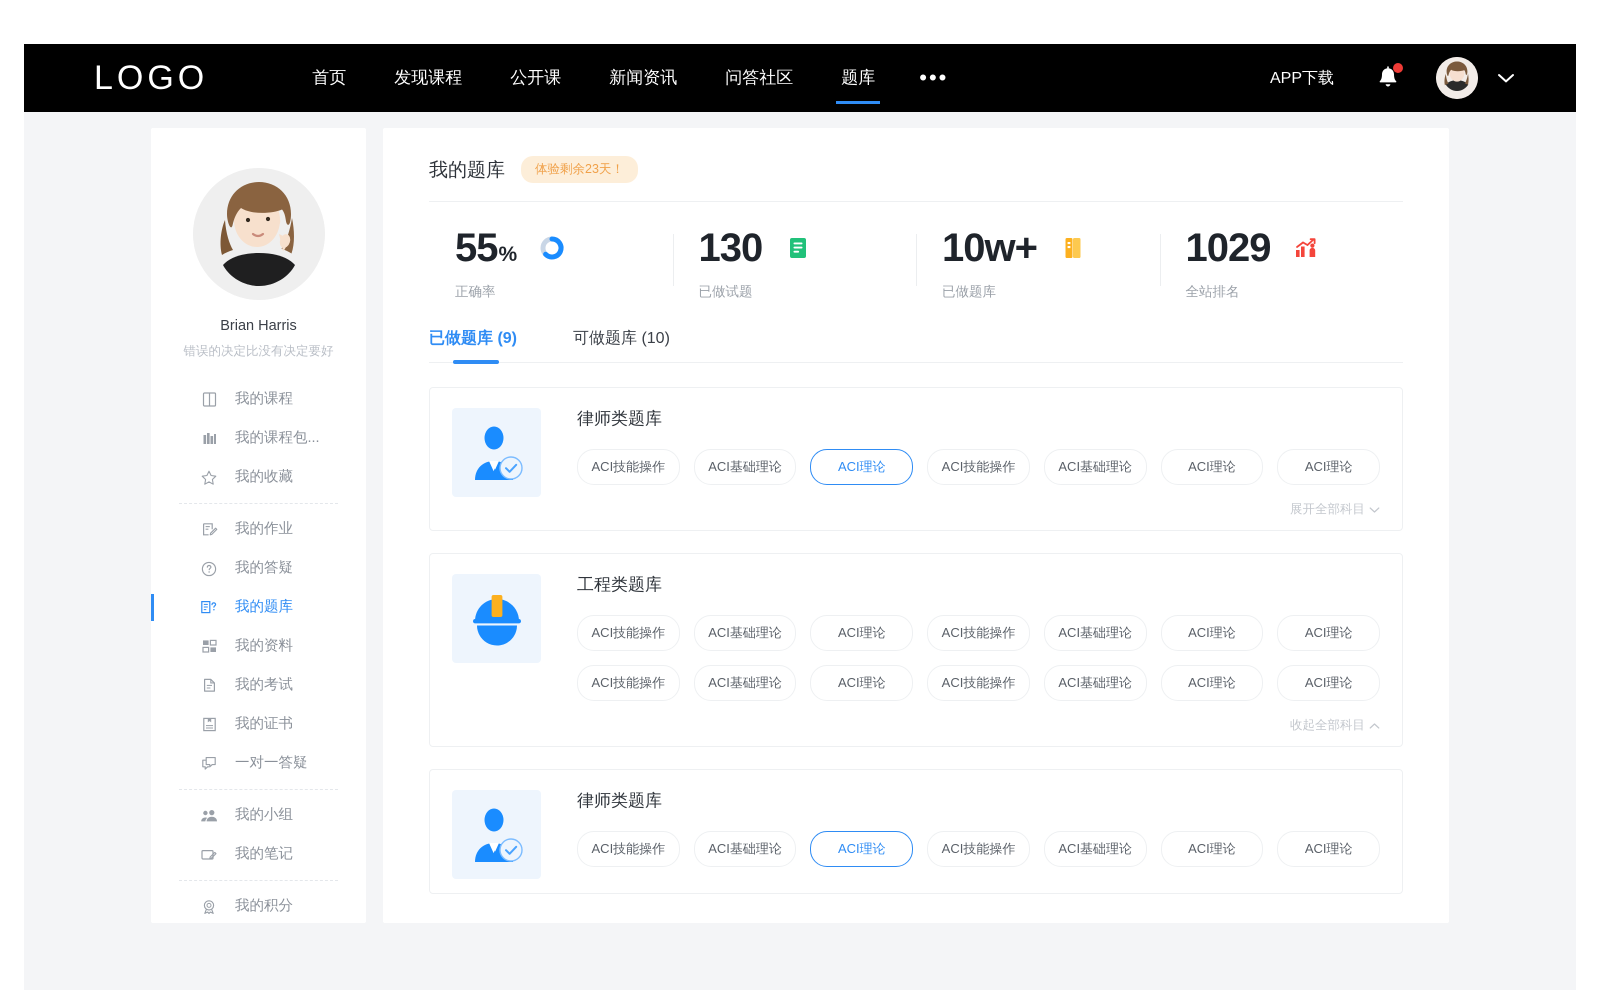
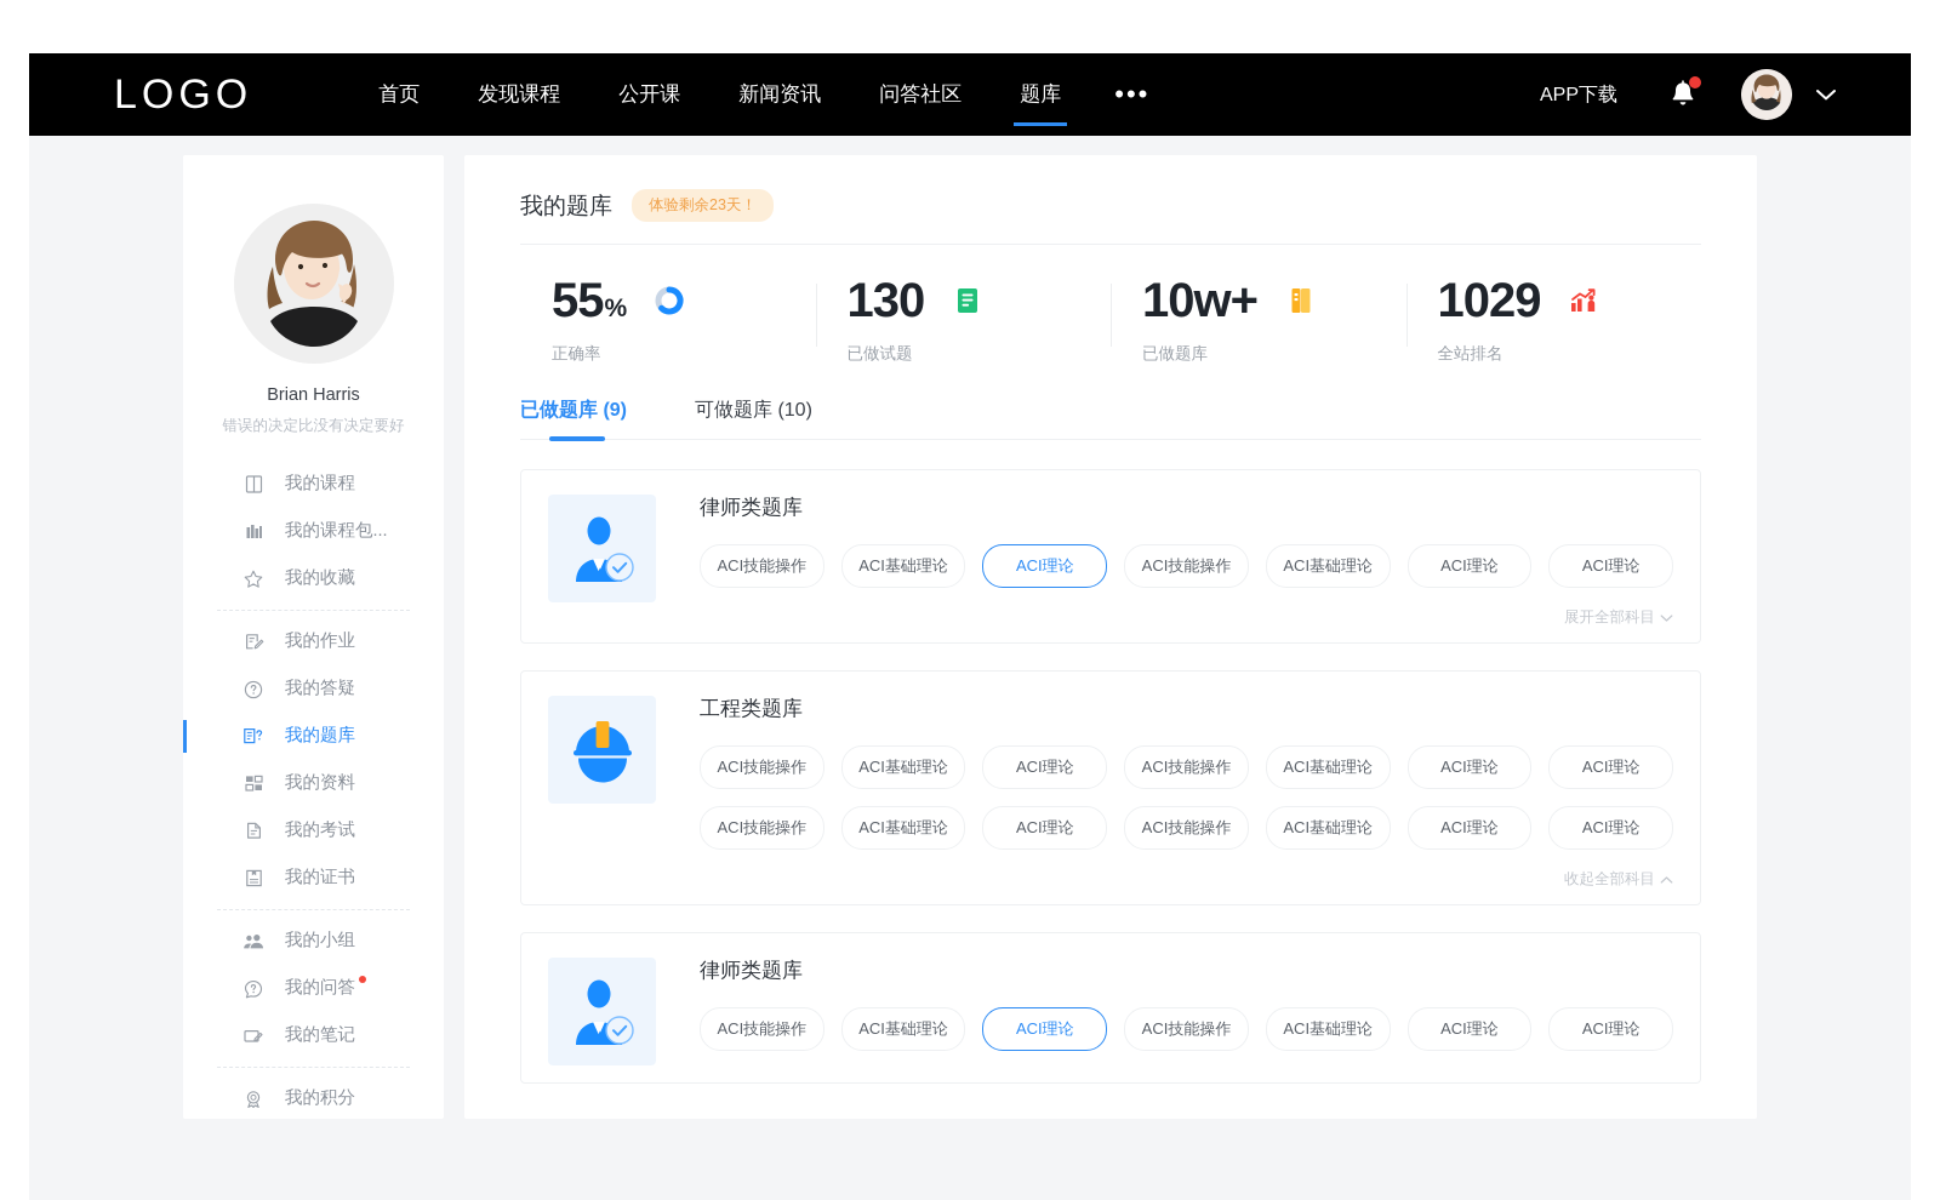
  LOGO
  首页
  发现课程
  公开课
  新闻资讯
  问答社区
  题库
  •••
  APP下载
  Brian Harris
  错误的决定比没有决定要好
  我的课程
  我的课程包...
  我的收藏
  我的作业
  我的答疑
  我的题库
  我的资料
  我的考试
  我的证书
- 一对一答疑
  我的小组
+ 我的问答
  我的笔记
  我的积分
  我的题库
  体验剩余23天！
  55
  %
  正确率
  130
  已做试题
  10w+
  已做题库
  1029
  全站排名
  已做题库 (9)
  可做题库 (10)
  律师类题库
  ACI技能操作
  ACI基础理论
  ACI理论
  ACI技能操作
  ACI基础理论
  ACI理论
  ACI理论
  展开全部科目
  工程类题库
  ACI技能操作
  ACI基础理论
  ACI理论
  ACI技能操作
  ACI基础理论
  ACI理论
  ACI理论
  ACI技能操作
  ACI基础理论
  ACI理论
  ACI技能操作
  ACI基础理论
  ACI理论
  ACI理论
  收起全部科目
  律师类题库
  ACI技能操作
  ACI基础理论
  ACI理论
  ACI技能操作
  ACI基础理论
  ACI理论
  ACI理论
